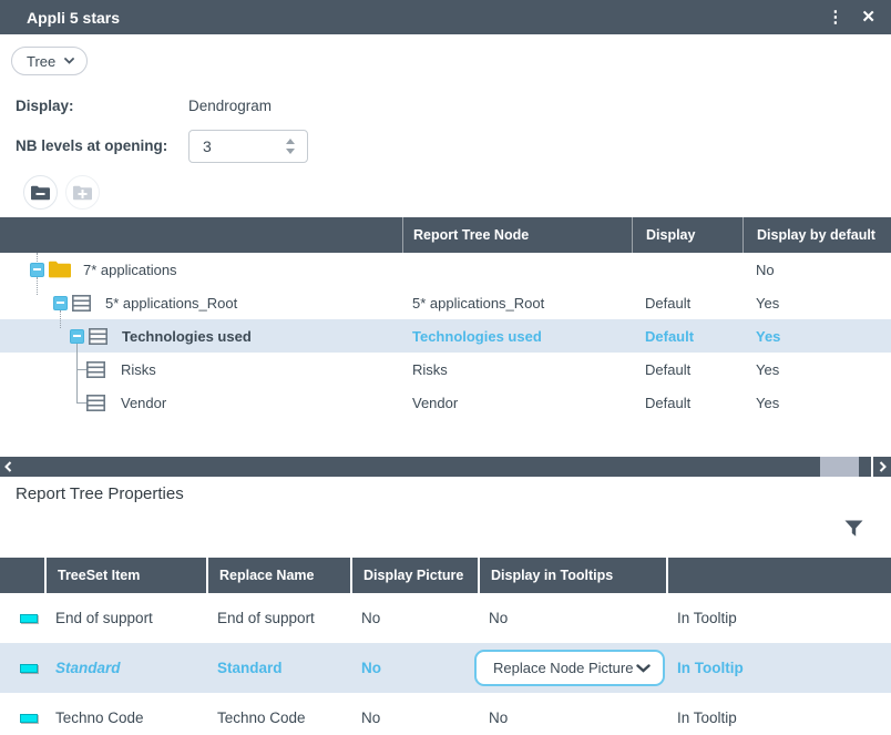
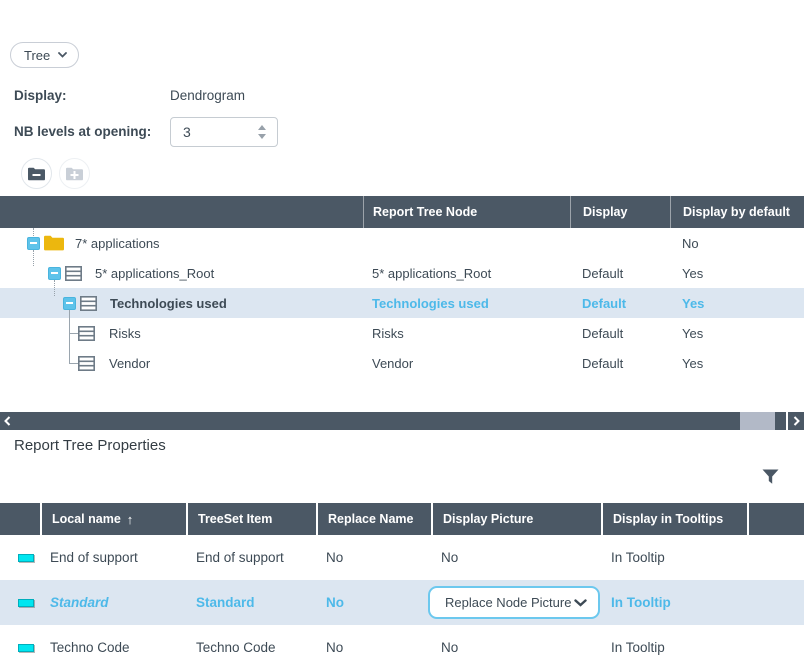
- Appli 5 stars
- ⋮
- ✕
  Tree
  Display:
  Dendrogram
  NB levels at opening:
  3
  Report Tree Node
  Display
  Display by default
  7* applications
  No
  5* applications_Root
  5* applications_Root
  Default
  Yes
  Technologies used
  Technologies used
  Default
  Yes
  Risks
  Risks
  Default
  Yes
  Vendor
  Vendor
  Default
  Yes
  Report Tree Properties
+ Local name
+ ↑
  TreeSet Item
  Replace Name
  Display Picture
  Display in Tooltips
  End of support
  End of support
  No
  No
  In Tooltip
  Standard
  Standard
  No
  Replace Node Picture
  In Tooltip
  Techno Code
  Techno Code
  No
  No
  In Tooltip
